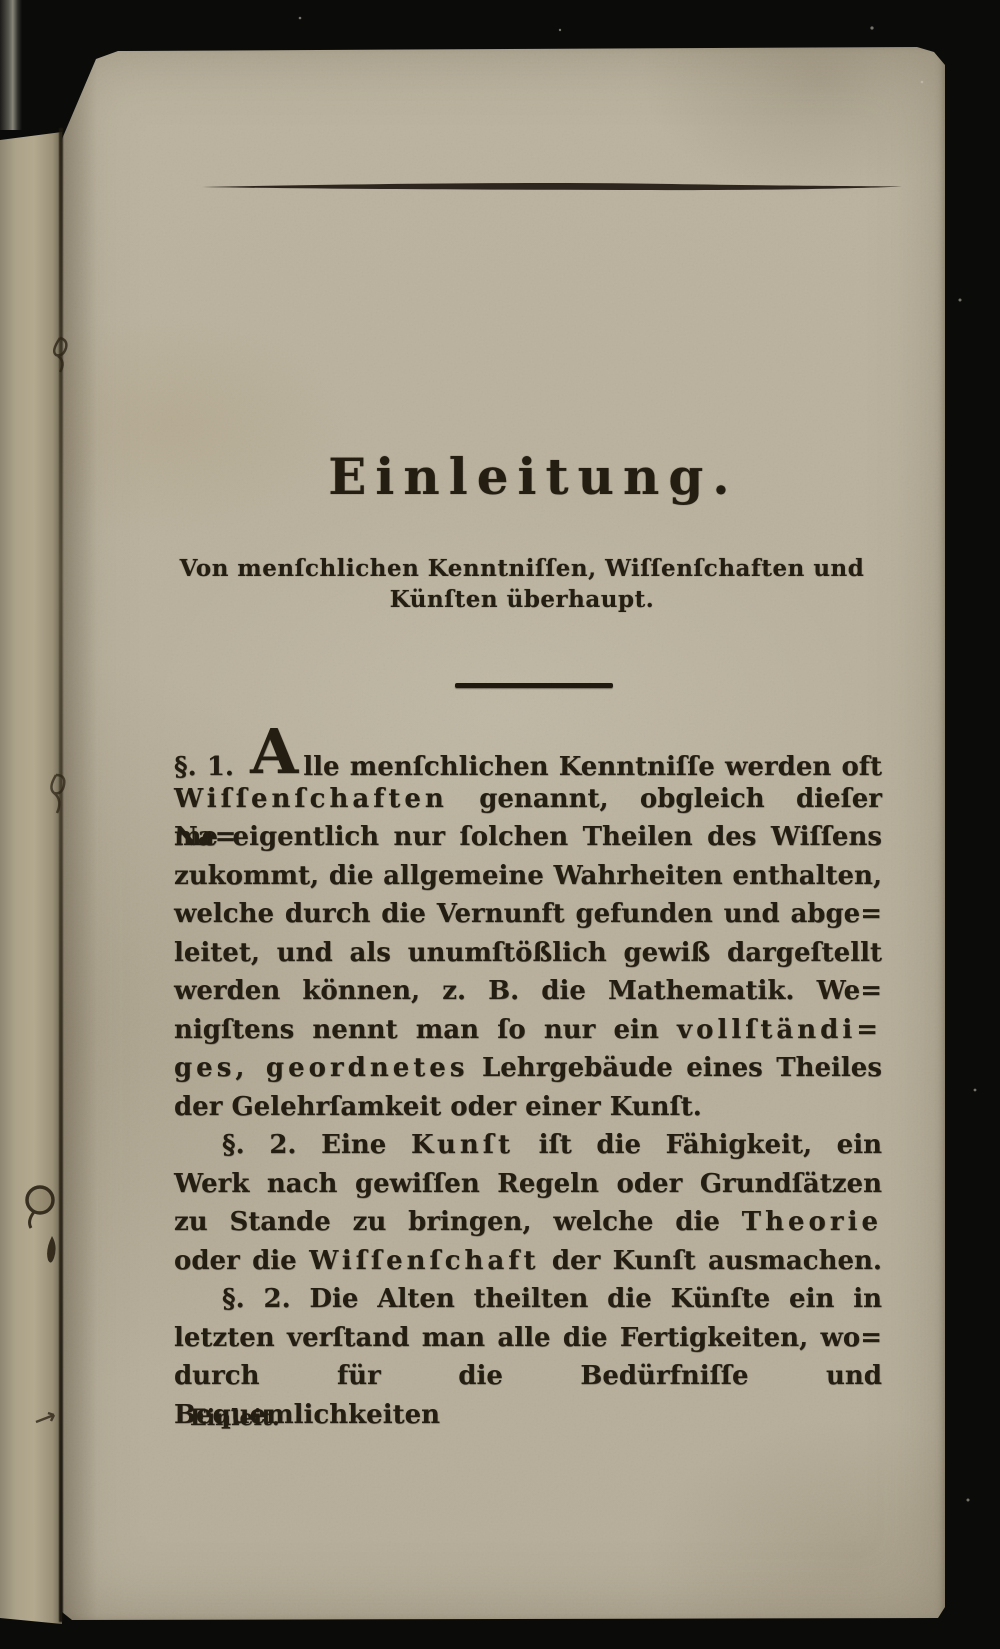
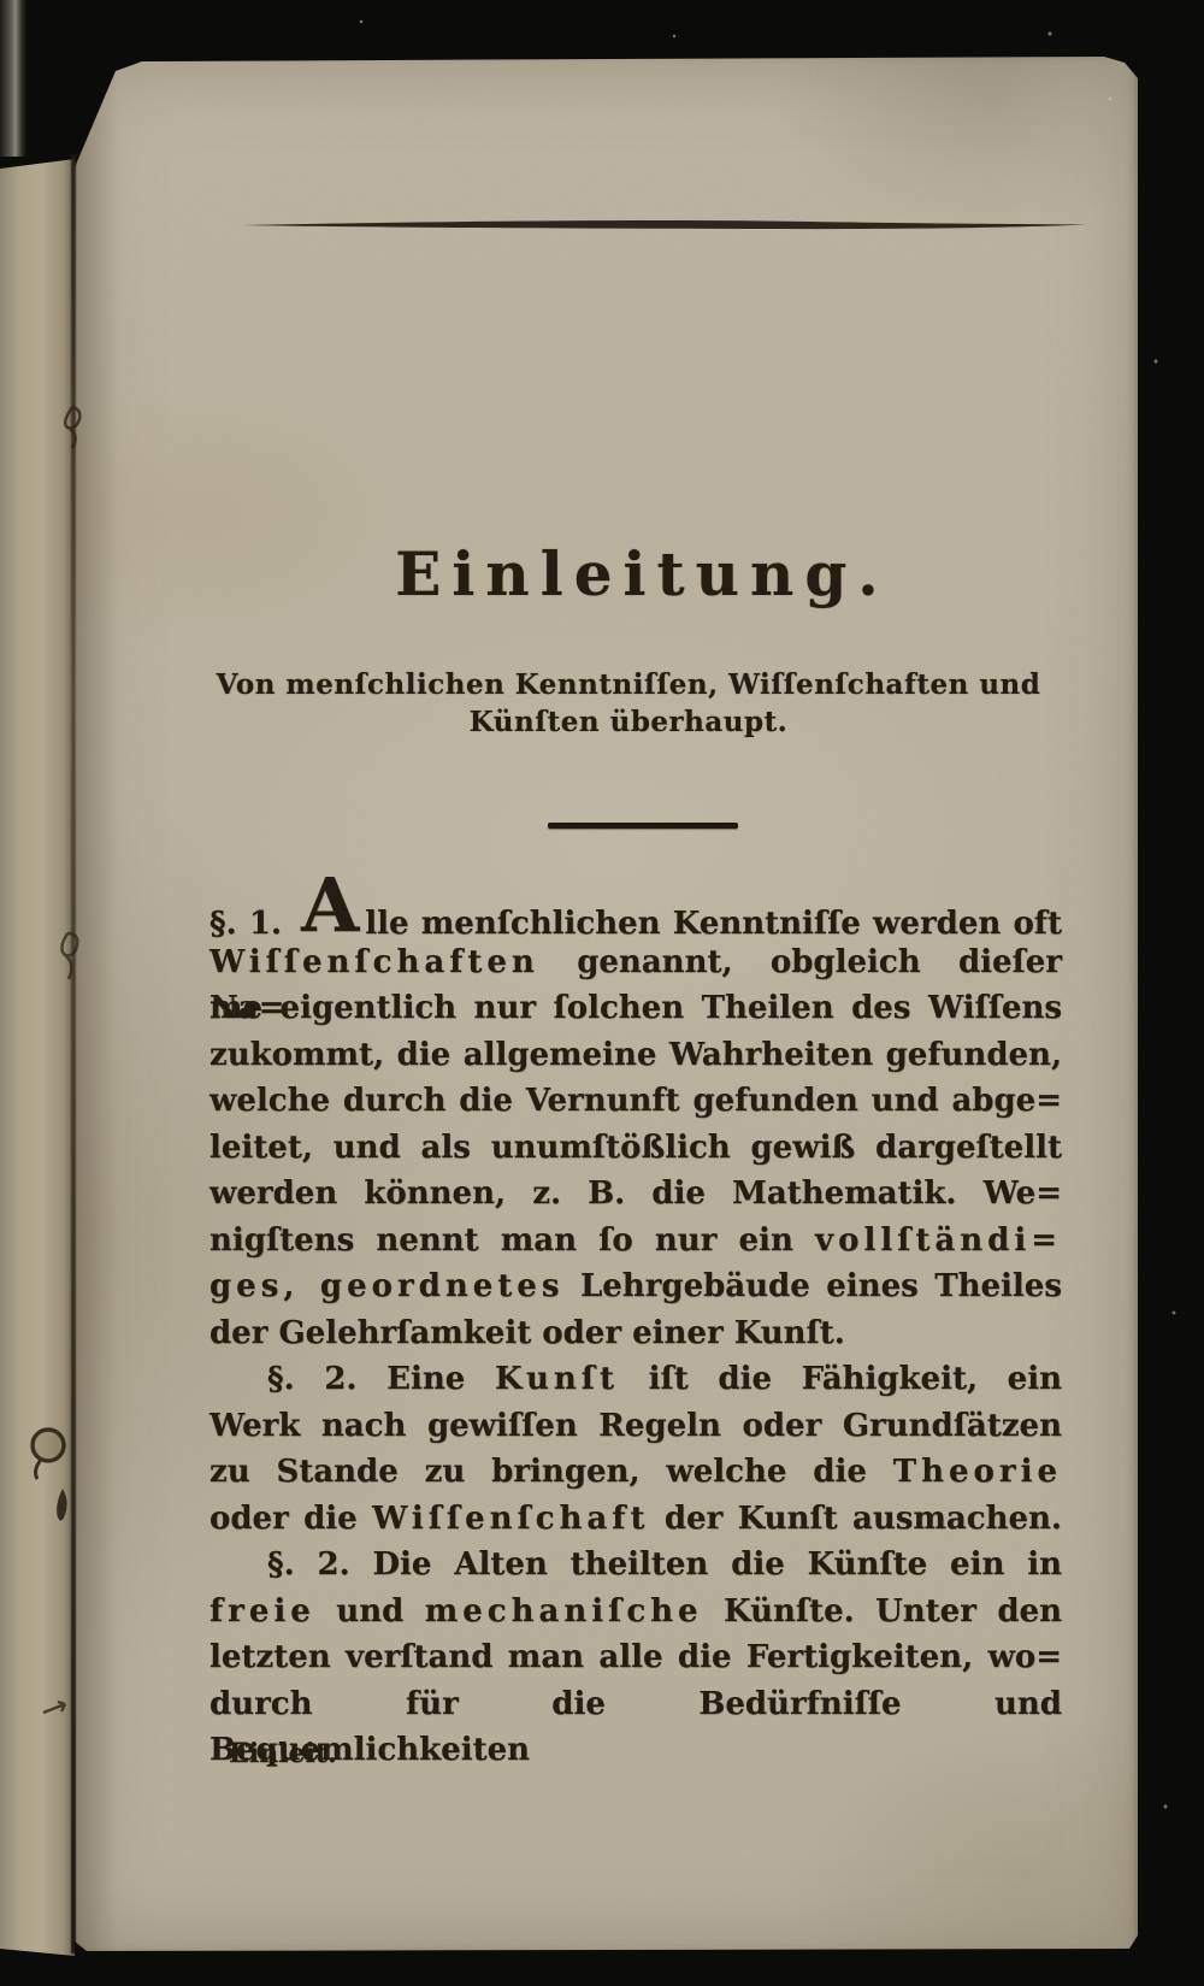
  Einleitung.
  Von menſchlichen Kenntniſſen, Wiſſenſchaften und
  Künſten überhaupt.
  §. 1. A lle menſchlichen Kenntniſſe werden oft
  Wiſſenſchaften genannt, obgleich dieſer Na=
  me eigentlich nur ſolchen Theilen des Wiſſens
- zukommt, die allgemeine Wahrheiten enthalten,
+ zukommt, die allgemeine Wahrheiten gefunden,
  welche durch die Vernunft gefunden und abge=
  leitet, und als unumſtößlich gewiß dargeſtellt
  werden können, z. B. die Mathematik. We=
  nigſtens nennt man ſo nur ein vollſtändi=
  ges, geordnetes Lehrgebäude eines Theiles
  der Gelehrſamkeit oder einer Kunſt.
  §. 2. Eine Kunſt iſt die Fähigkeit, ein
  Werk nach gewiſſen Regeln oder Grundſätzen
  zu Stande zu bringen, welche die Theorie
  oder die Wiſſenſchaft der Kunſt ausmachen.
  §. 2. Die Alten theilten die Künſte ein in
+ freie und mechaniſche Künſte. Unter den
  letzten verſtand man alle die Fertigkeiten, wo=
  durch für die Bedürfniſſe und Bequemlichkeiten
  Einleit.
